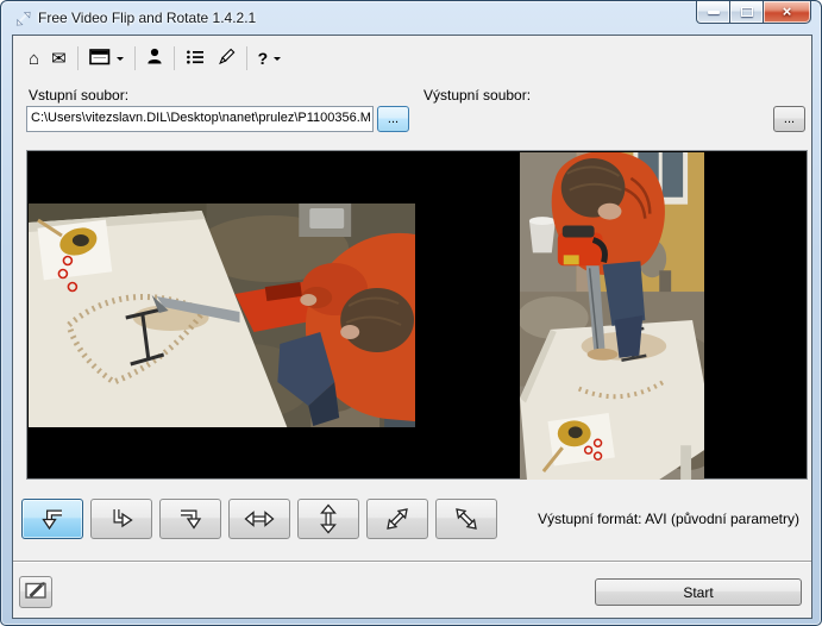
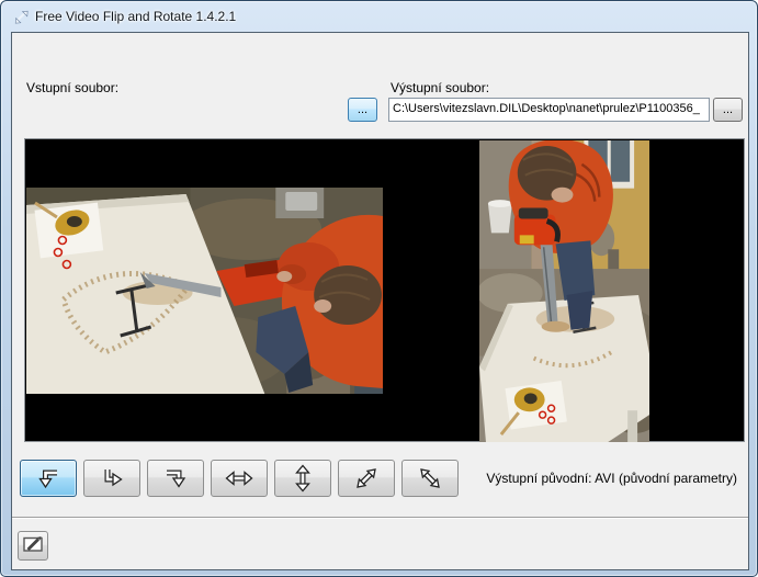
  Free Video Flip and Rotate 1.4.2.1
- ×
- ⌂
- ✉
- ?
  Vstupní soubor:
  Výstupní soubor:
- C:\Users\vitezslavn.DIL\Desktop\nanet\prulez\P1100356.M
  ...
+ C:\Users\vitezslavn.DIL\Desktop\nanet\prulez\P1100356_
  ...
- Výstupní formát: AVI (původní parametry)
+ Výstupní původní: AVI (původní parametry)
- Start
